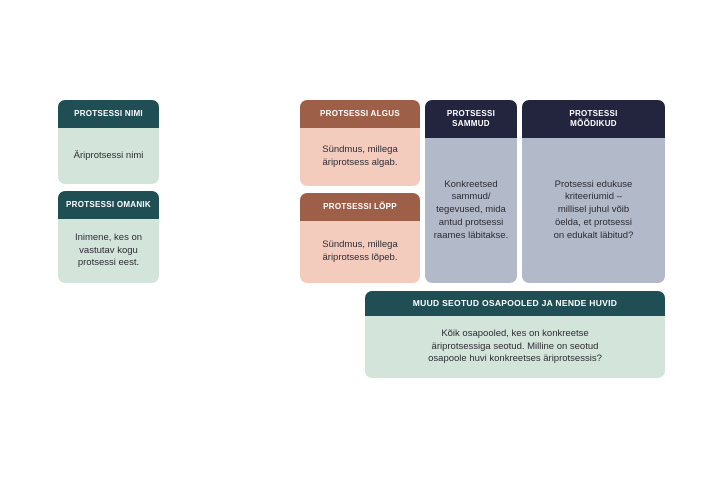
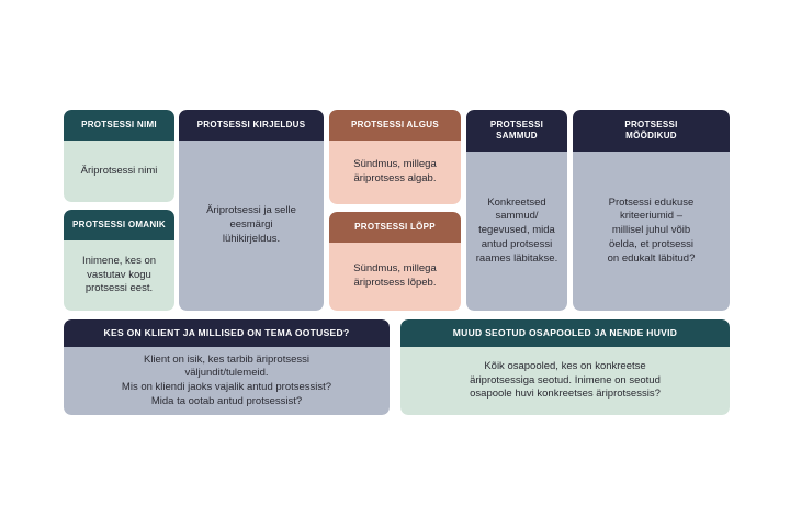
  PROTSESSI NIMI
  Äriprotsessi nimi
  PROTSESSI OMANIK
  Inimene, kes on
  vastutav kogu
  protsessi eest.
+ PROTSESSI KIRJELDUS
+ Äriprotsessi ja selle
+ eesmärgi
+ lühikirjeldus.
  PROTSESSI ALGUS
  Sündmus, millega
  äriprotsess algab.
  PROTSESSI LÕPP
  Sündmus, millega
  äriprotsess lõpeb.
  PROTSESSI
  SAMMUD
  Konkreetsed
  sammud/
  tegevused, mida
  antud protsessi
  raames läbitakse.
  PROTSESSI
  MÕÕDIKUD
  Protsessi edukuse
  kriteeriumid –
  millisel juhul võib
  öelda, et protsessi
  on edukalt läbitud?
+ KES ON KLIENT JA MILLISED ON TEMA OOTUSED?
+ Klient on isik, kes tarbib äriprotsessi
+ väljundit/tulemeid.
+ Mis on kliendi jaoks vajalik antud protsessist?
+ Mida ta ootab antud protsessist?
  MUUD SEOTUD OSAPOOLED JA NENDE HUVID
  Kõik osapooled, kes on konkreetse
- äriprotsessiga seotud. Milline on seotud
+ äriprotsessiga seotud. Inimene on seotud
  osapoole huvi konkreetses äriprotsessis?
